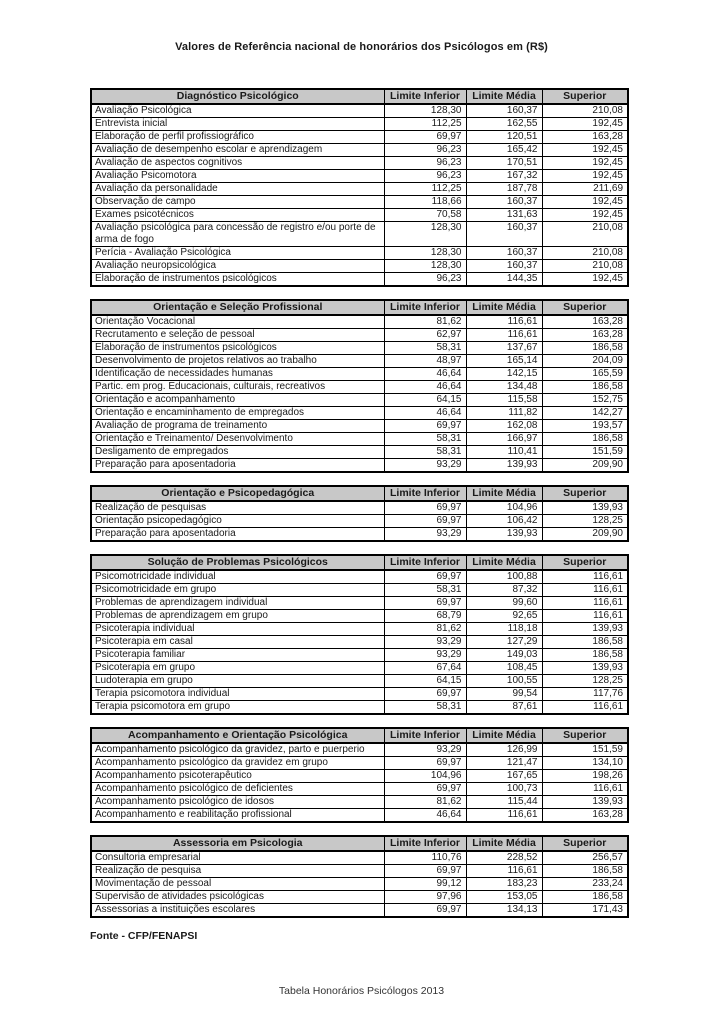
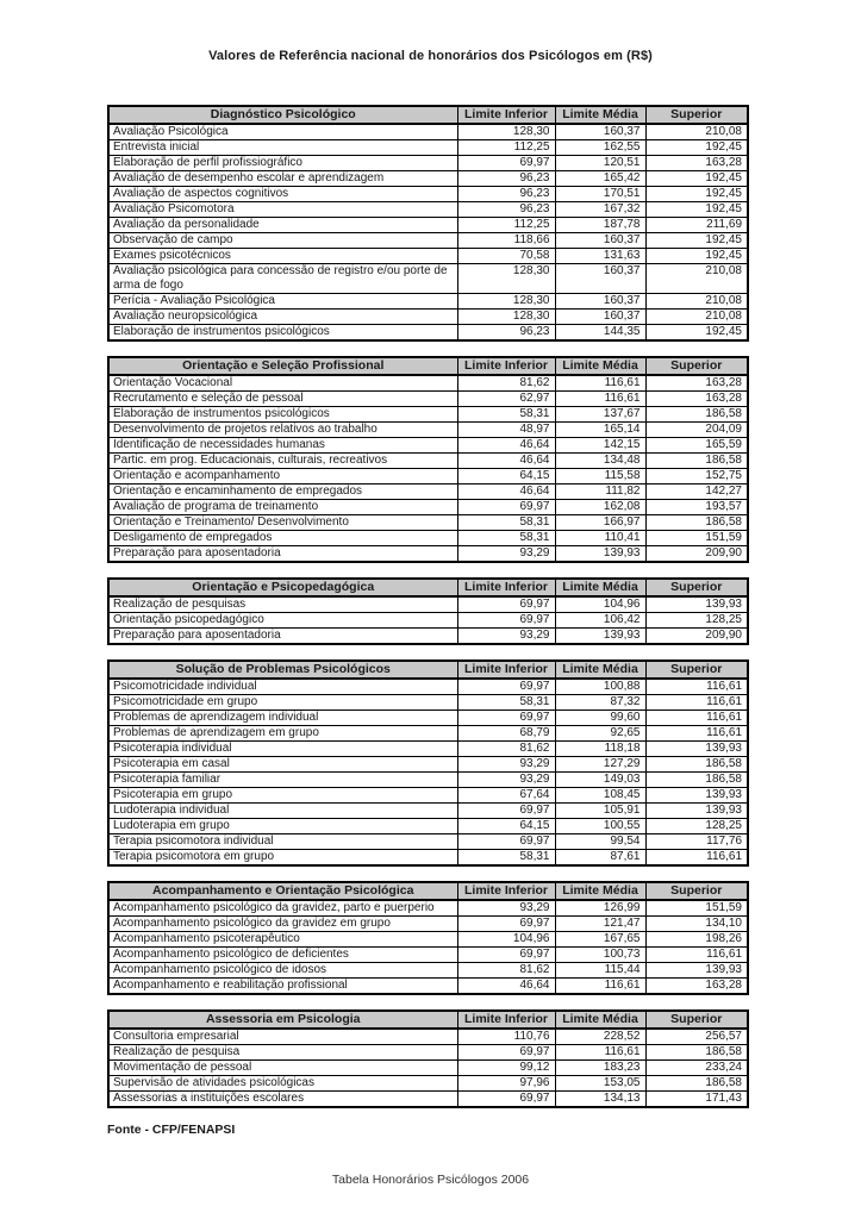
  Valores de Referência nacional de honorários dos Psicólogos em (R$)
  Diagnóstico Psicológico	Limite Inferior	Limite Média	Superior
  Avaliação Psicológica	128,30	160,37	210,08
  Entrevista inicial	112,25	162,55	192,45
  Elaboração de perfil profissiográfico	69,97	120,51	163,28
  Avaliação de desempenho escolar e aprendizagem	96,23	165,42	192,45
  Avaliação de aspectos cognitivos	96,23	170,51	192,45
  Avaliação Psicomotora	96,23	167,32	192,45
  Avaliação da personalidade	112,25	187,78	211,69
  Observação de campo	118,66	160,37	192,45
  Exames psicotécnicos	70,58	131,63	192,45
  Avaliação psicológica para concessão de registro e/ou porte de arma de fogo	128,30	160,37	210,08
  Perícia - Avaliação Psicológica	128,30	160,37	210,08
  Avaliação neuropsicológica	128,30	160,37	210,08
  Elaboração de instrumentos psicológicos	96,23	144,35	192,45
  Orientação e Seleção Profissional	Limite Inferior	Limite Média	Superior
  Orientação Vocacional	81,62	116,61	163,28
  Recrutamento e seleção de pessoal	62,97	116,61	163,28
  Elaboração de instrumentos psicológicos	58,31	137,67	186,58
  Desenvolvimento de projetos relativos ao trabalho	48,97	165,14	204,09
  Identificação de necessidades humanas	46,64	142,15	165,59
  Partic. em prog. Educacionais, culturais, recreativos	46,64	134,48	186,58
  Orientação e acompanhamento	64,15	115,58	152,75
  Orientação e encaminhamento de empregados	46,64	111,82	142,27
  Avaliação de programa de treinamento	69,97	162,08	193,57
  Orientação e Treinamento/ Desenvolvimento	58,31	166,97	186,58
  Desligamento de empregados	58,31	110,41	151,59
  Preparação para aposentadoria	93,29	139,93	209,90
  Orientação e Psicopedagógica	Limite Inferior	Limite Média	Superior
  Realização de pesquisas	69,97	104,96	139,93
  Orientação psicopedagógico	69,97	106,42	128,25
  Preparação para aposentadoria	93,29	139,93	209,90
  Solução de Problemas Psicológicos	Limite Inferior	Limite Média	Superior
  Psicomotricidade individual	69,97	100,88	116,61
  Psicomotricidade em grupo	58,31	87,32	116,61
  Problemas de aprendizagem individual	69,97	99,60	116,61
  Problemas de aprendizagem em grupo	68,79	92,65	116,61
  Psicoterapia individual	81,62	118,18	139,93
  Psicoterapia em casal	93,29	127,29	186,58
  Psicoterapia familiar	93,29	149,03	186,58
  Psicoterapia em grupo	67,64	108,45	139,93
+ Ludoterapia individual	69,97	105,91	139,93
  Ludoterapia em grupo	64,15	100,55	128,25
  Terapia psicomotora individual	69,97	99,54	117,76
  Terapia psicomotora em grupo	58,31	87,61	116,61
  Acompanhamento e Orientação Psicológica	Limite Inferior	Limite Média	Superior
  Acompanhamento psicológico da gravidez, parto e puerperio	93,29	126,99	151,59
  Acompanhamento psicológico da gravidez em grupo	69,97	121,47	134,10
  Acompanhamento psicoterapêutico	104,96	167,65	198,26
  Acompanhamento psicológico de deficientes	69,97	100,73	116,61
  Acompanhamento psicológico de idosos	81,62	115,44	139,93
  Acompanhamento e reabilitação profissional	46,64	116,61	163,28
  Assessoria em Psicologia	Limite Inferior	Limite Média	Superior
  Consultoria empresarial	110,76	228,52	256,57
  Realização de pesquisa	69,97	116,61	186,58
  Movimentação de pessoal	99,12	183,23	233,24
  Supervisão de atividades psicológicas	97,96	153,05	186,58
  Assessorias a instituições escolares	69,97	134,13	171,43
  Fonte - CFP/FENAPSI
- Tabela Honorários Psicólogos 2013
+ Tabela Honorários Psicólogos 2006
